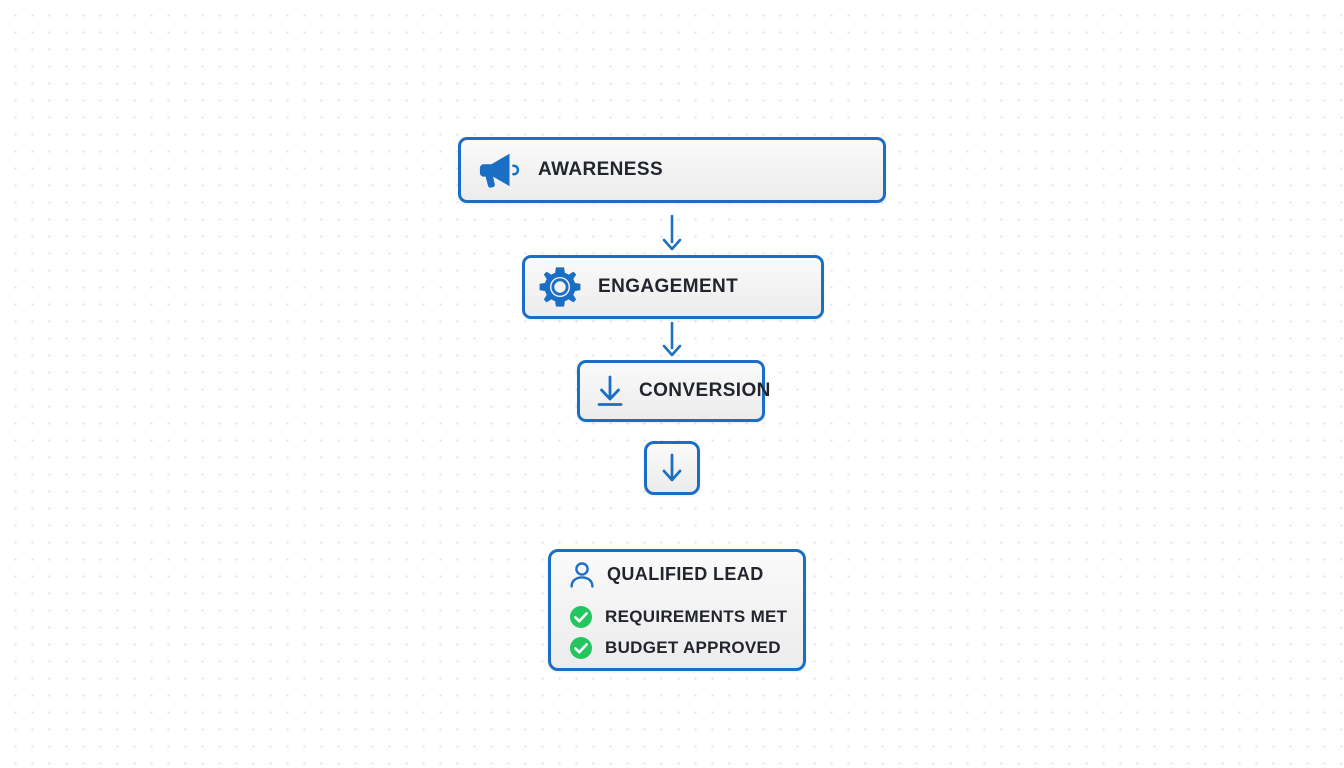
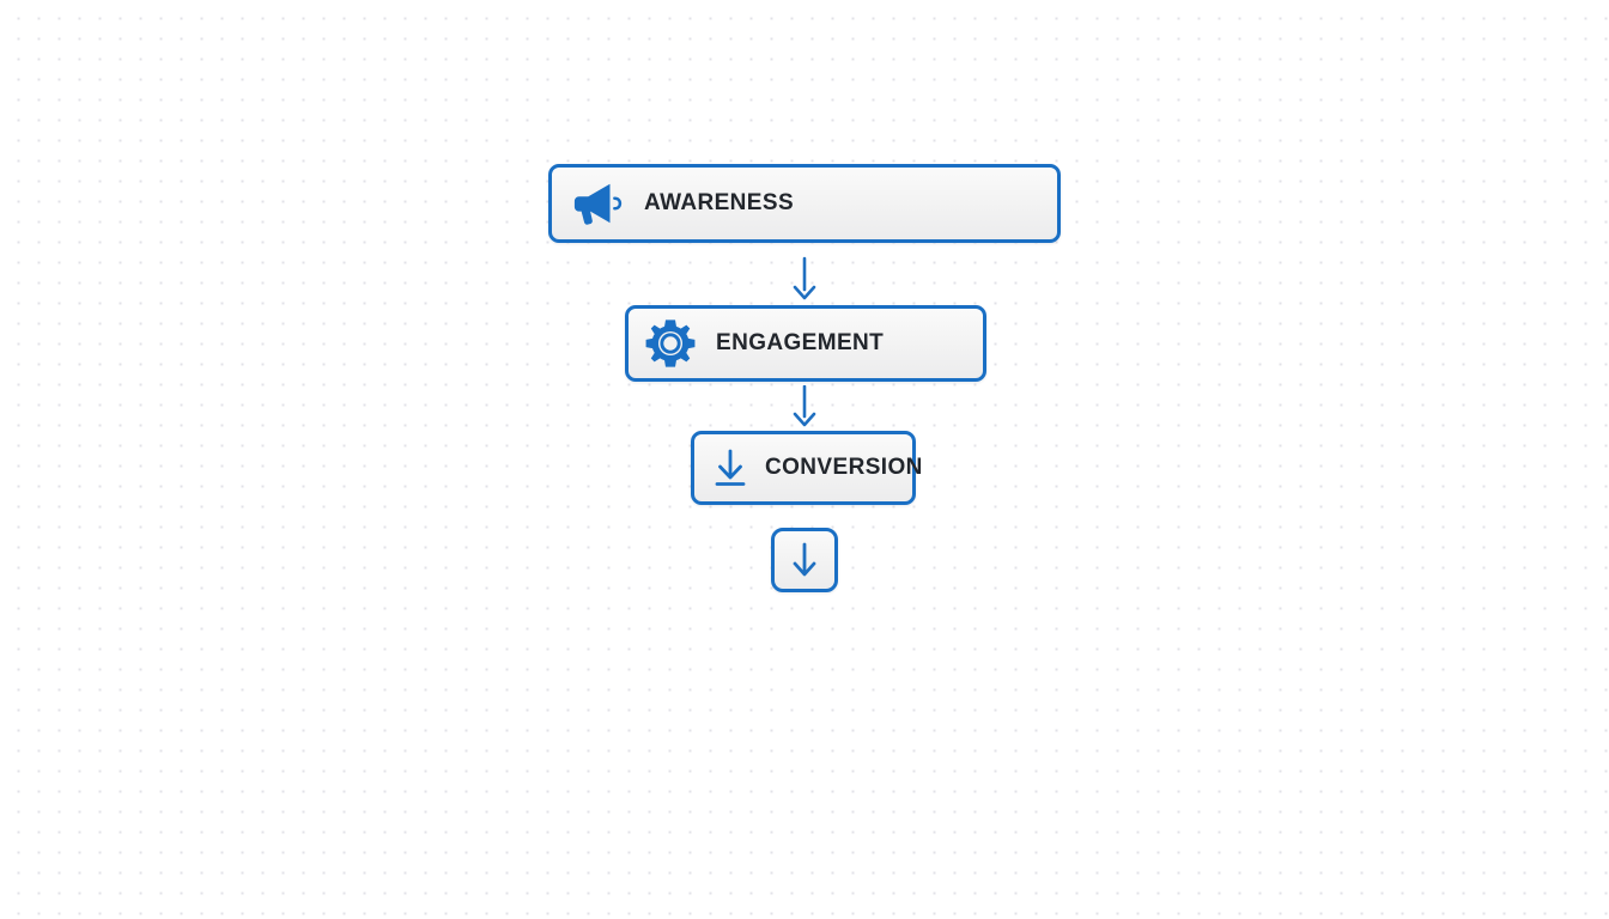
  AWARENESS
  ENGAGEMENT
  CONVERSION
- QUALIFIED LEAD
- REQUIREMENTS MET
- BUDGET APPROVED
